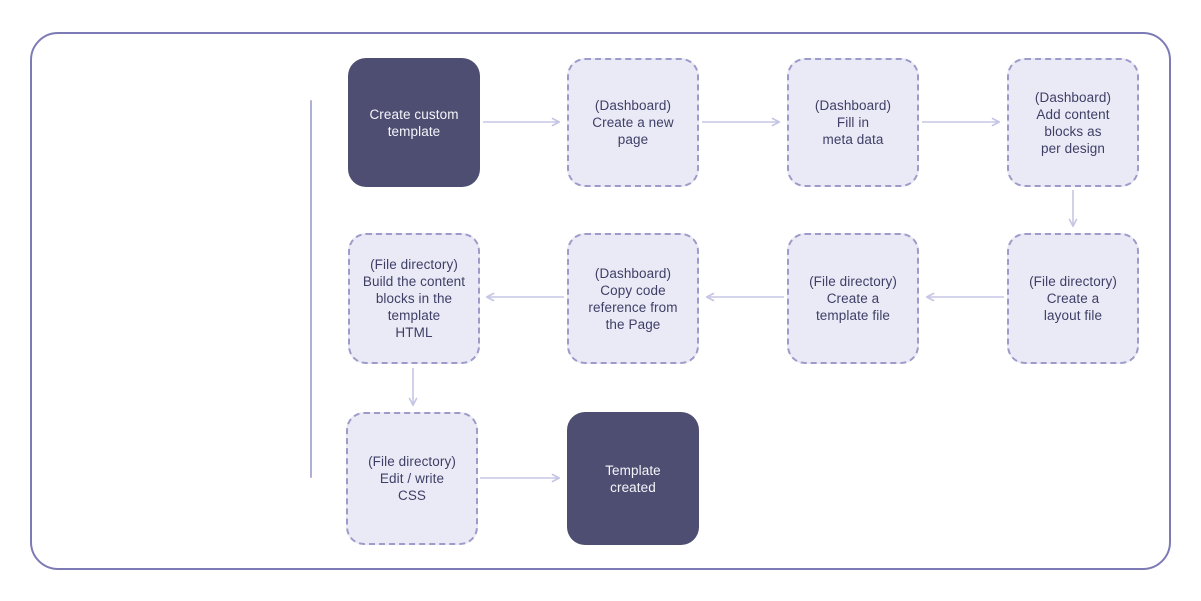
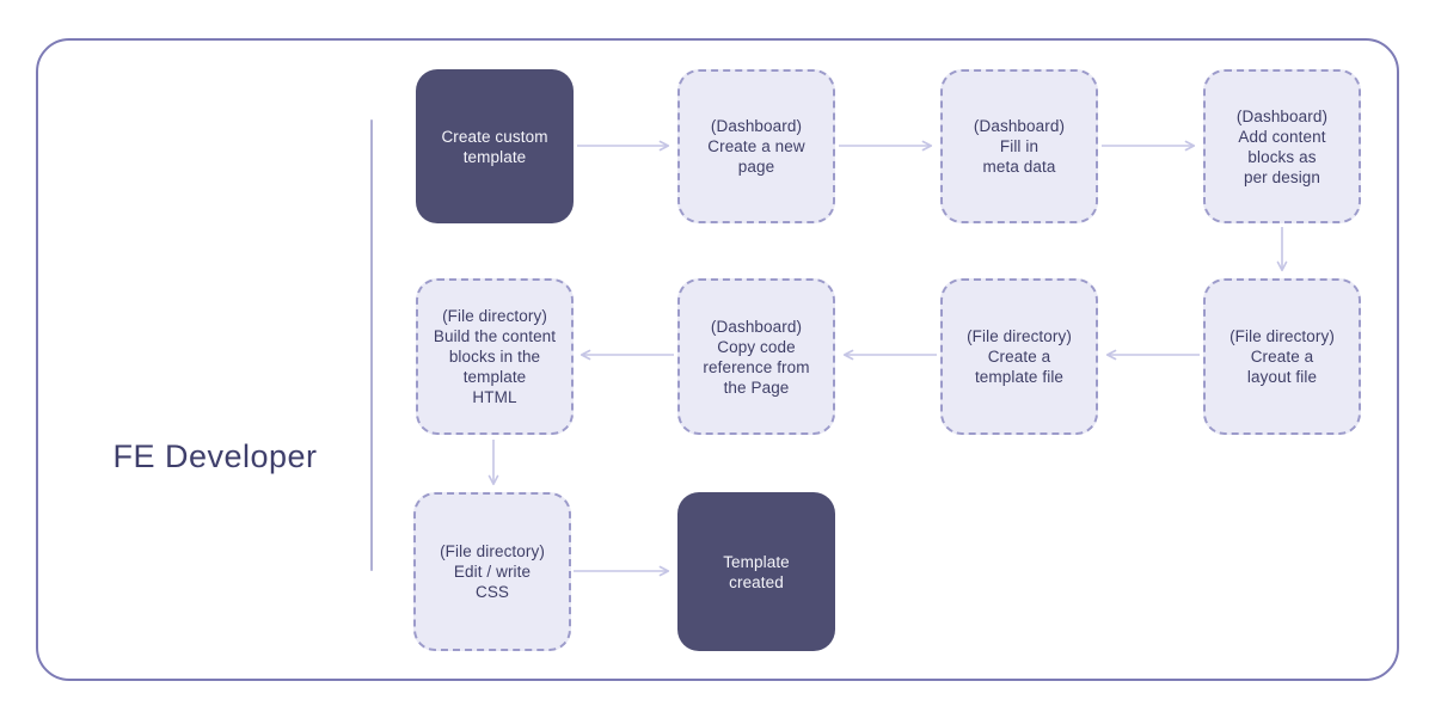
+ FE Developer
  Create custom
  template
  (Dashboard)
  Create a new
  page
  (Dashboard)
  Fill in
  meta data
  (Dashboard)
  Add content
  blocks as
  per design
  (File directory)
  Build the content
  blocks in the
  template
  HTML
  (Dashboard)
  Copy code
  reference from
  the Page
  (File directory)
  Create a
  template file
  (File directory)
  Create a
  layout file
  (File directory)
  Edit / write
  CSS
  Template
  created
